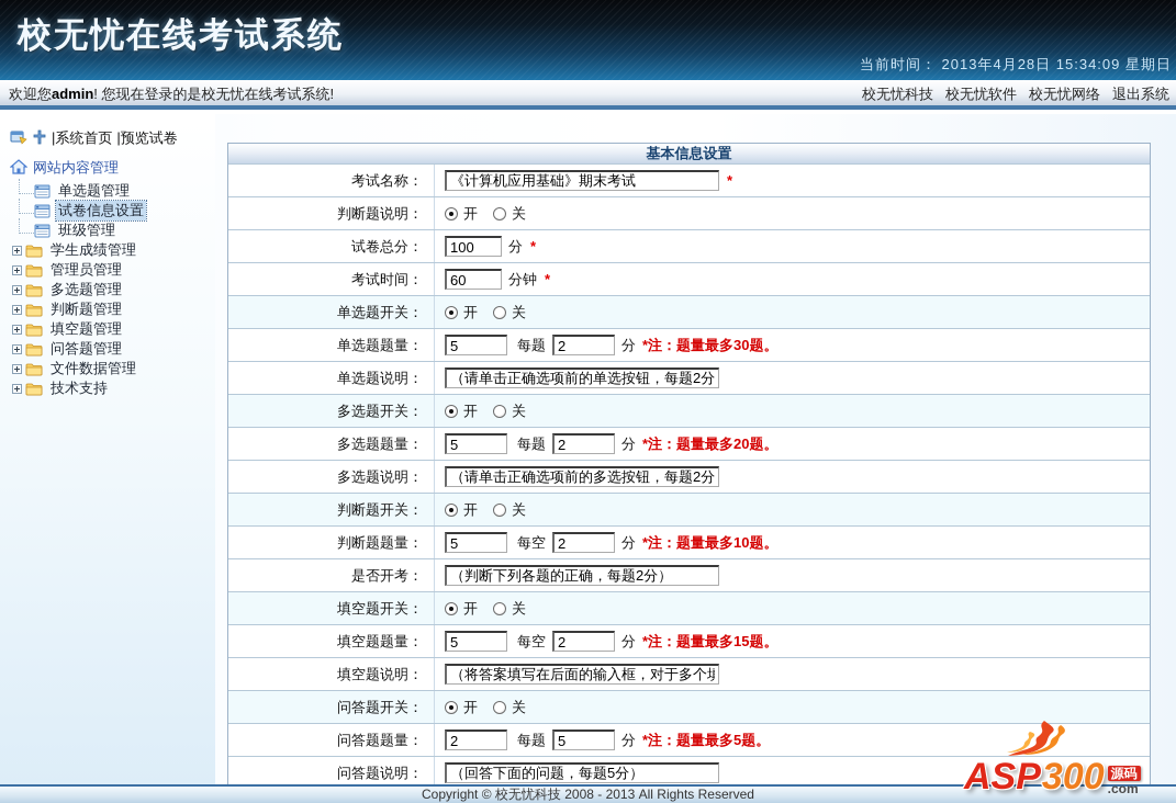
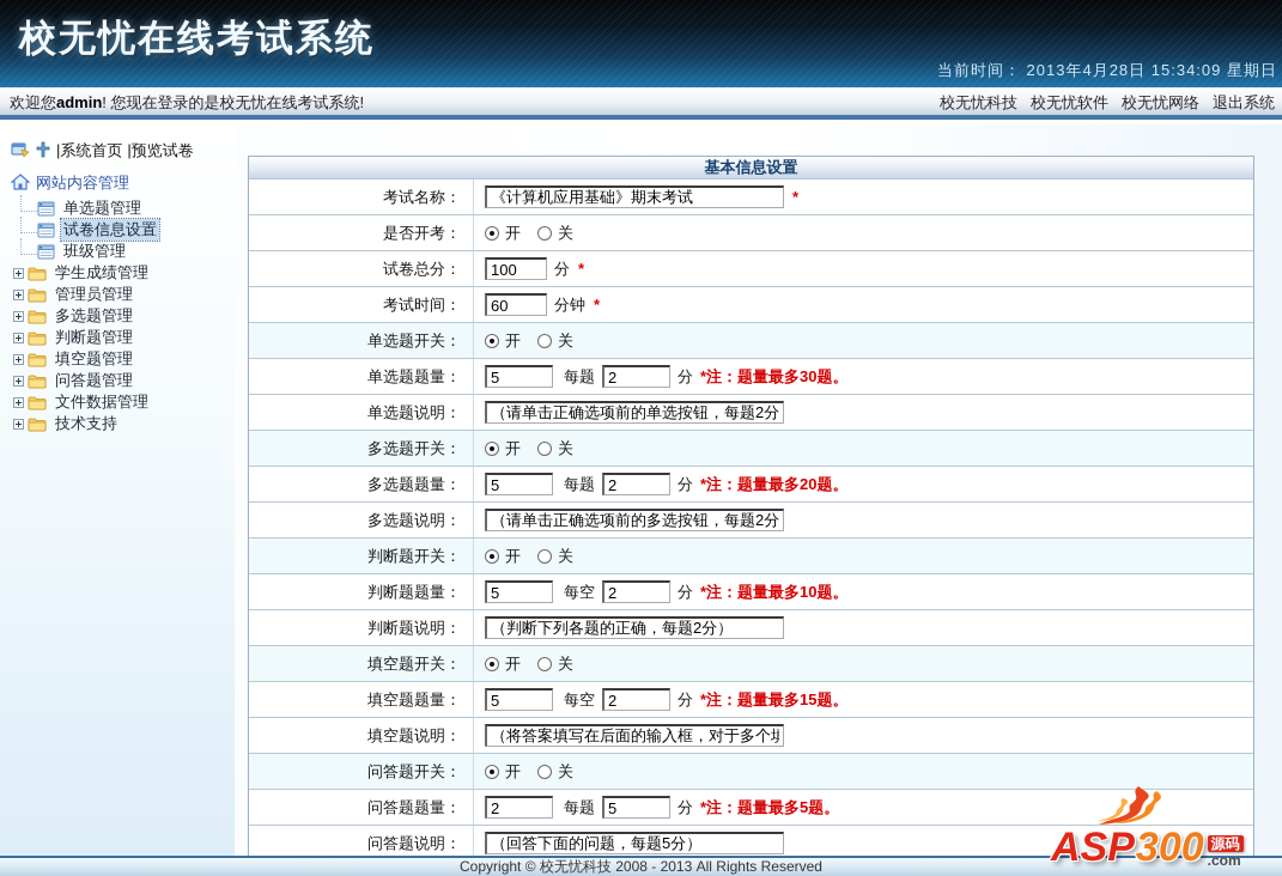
  校无忧在线考试系统
  当前时间： 2013年4月28日 15:34:09 星期日
  欢迎您admin! 您现在登录的是校无忧在线考试系统!
  校无忧科技
  校无忧软件
  校无忧网络
  退出系统
  |系统首页
  |预览试卷
  网站内容管理
  单选题管理
  试卷信息设置
  班级管理
  学生成绩管理
  管理员管理
  多选题管理
  判断题管理
  填空题管理
  问答题管理
  文件数据管理
  技术支持
  基本信息设置
  考试名称：
  《计算机应用基础》期末考试
  *
- 判断题说明：
+ 是否开考：
  开
  关
  试卷总分：
  100
  分
  *
  考试时间：
  60
  分钟
  *
  单选题开关：
  开
  关
  单选题题量：
  5
  每题
  2
  分
  *注：题量最多30题。
  单选题说明：
  （请单击正确选项前的单选按钮，每题2分
  多选题开关：
  开
  关
  多选题题量：
  5
  每题
  2
  分
  *注：题量最多20题。
  多选题说明：
  （请单击正确选项前的多选按钮，每题2分
  判断题开关：
  开
  关
  判断题题量：
  5
  每空
  2
  分
  *注：题量最多10题。
- 是否开考：
+ 判断题说明：
  （判断下列各题的正确，每题2分）
  填空题开关：
  开
  关
  填空题题量：
  5
  每空
  2
  分
  *注：题量最多15题。
  填空题说明：
  （将答案填写在后面的输入框，对于多个填
  问答题开关：
  开
  关
  问答题题量：
  2
  每题
  5
  分
  *注：题量最多5题。
  问答题说明：
  （回答下面的问题，每题5分）
  Copyright © 校无忧科技 2008 - 2013 All Rights Reserved
  ASP
  300
  源码
  .com
